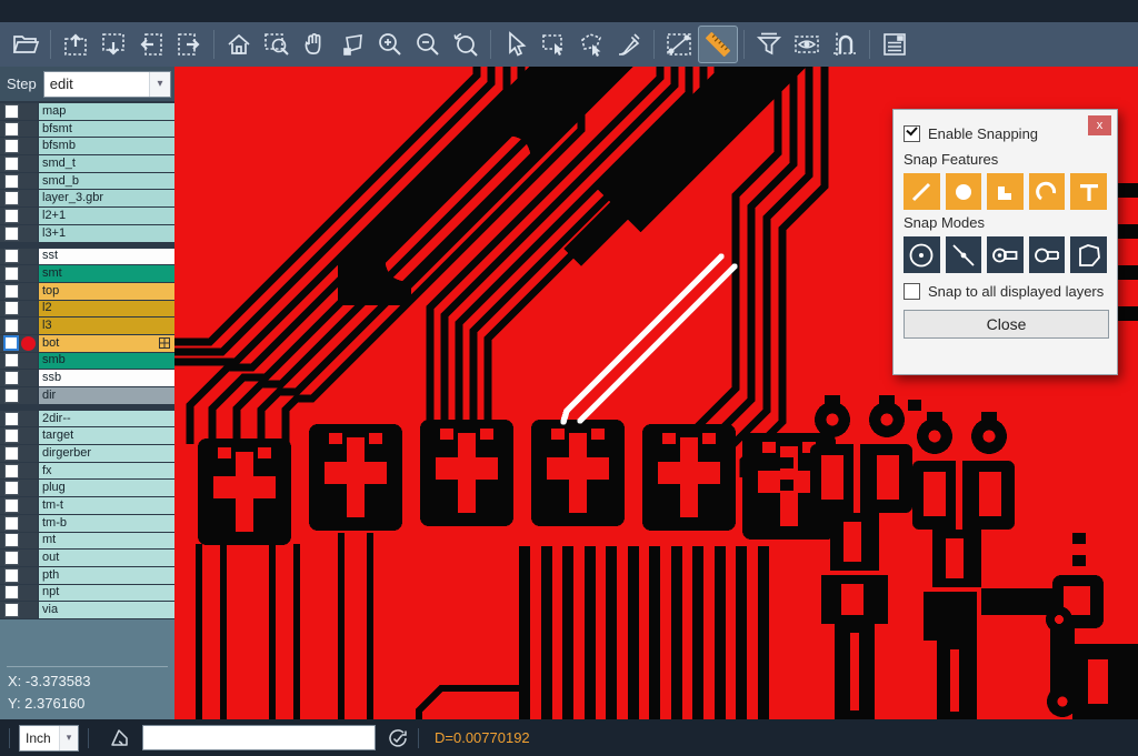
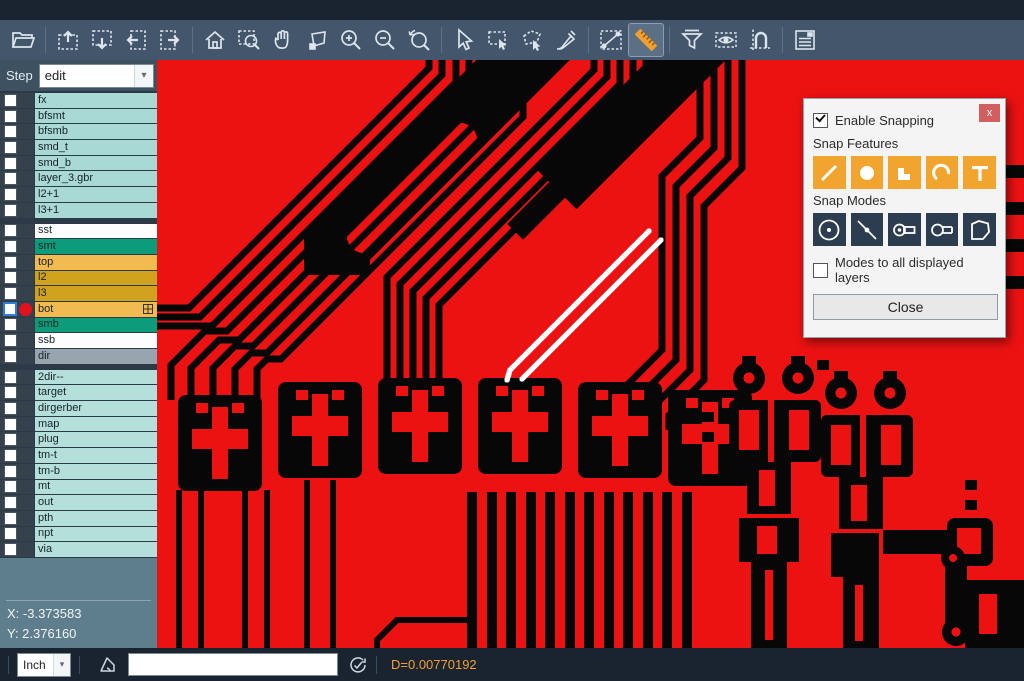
  Step
  edit
  ▾
- map
+ fx
  bfsmt
  bfsmb
  smd_t
  smd_b
  layer_3.gbr
  l2+1
  l3+1
  sst
  smt
  top
  l2
  l3
  bot
  smb
  ssb
  dir
  2dir--
  target
  dirgerber
- fx
+ map
  plug
  tm-t
  tm-b
  mt
  out
  pth
  npt
  via
  X: -3.373583
  Y: 2.376160
  Inch
  ▾
  D=0.00770192
  x
  Enable Snapping
  Snap Features
  Snap Modes
- Snap to all displayed layers
+ Modes to all displayed layers
  Close
